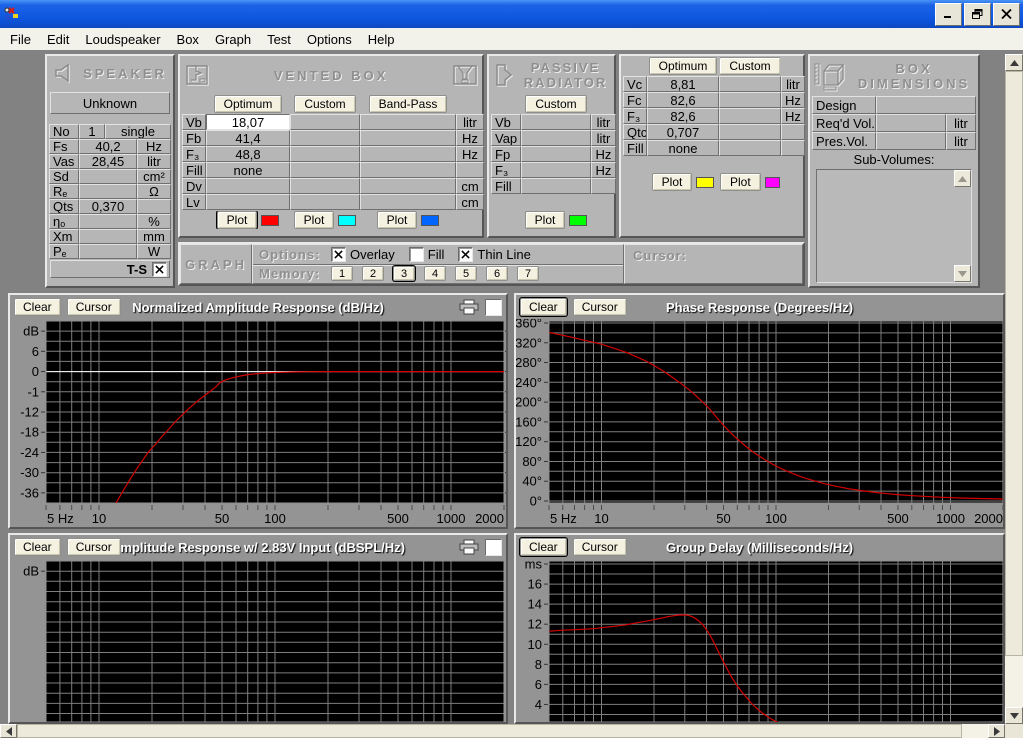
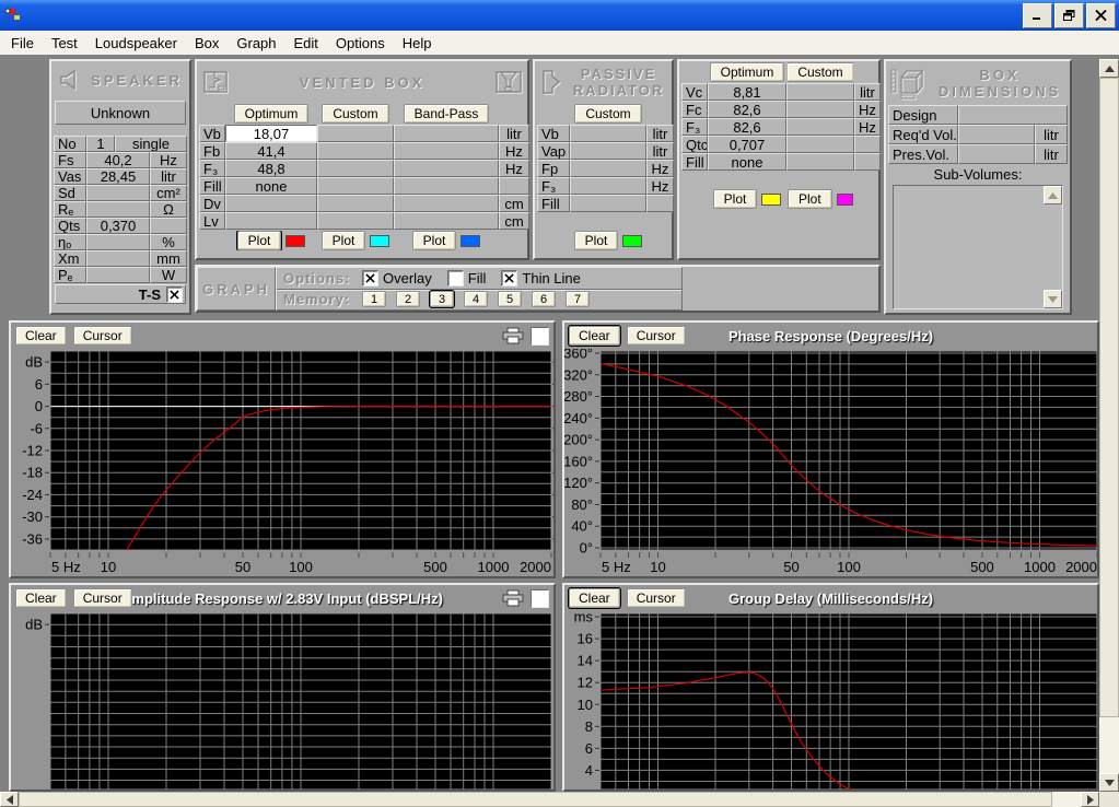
  File
- Edit
+ Test
  Loudspeaker
  Box
  Graph
- Test
+ Edit
  Options
  Help
  SPEAKER
  Unknown
  No
  1
  single
  Fs
  40,2
  Hz
  Vas
  28,45
  litr
  Sd
  cm²
  Rₑ
  Ω
  Qts
  0,370
  ηₒ
  %
  Xm
  mm
  Pₑ
  W
  T-S
  VENTED BOX
  Optimum
  Custom
  Band-Pass
  Vb
  18,07
  litr
  Fb
  41,4
  Hz
  F₃
  48,8
  Hz
  Fill
  none
  Dv
  cm
  Lv
  cm
  Plot
  Plot
  Plot
  PASSIVE RADIATOR
  Custom
  Vb
  litr
  Vap
  litr
  Fp
  Hz
  F₃
  Hz
  Fill
  Plot
  Optimum
  Custom
  Vc
  8,81
  litr
  Fc
  82,6
  Hz
  F₃
  82,6
  Hz
  Qtc
  0,707
  Fill
  none
  Plot
  Plot
  BOX
  DIMENSIONS
  Design
  Req'd Vol.
  litr
  Pres.Vol.
  litr
  Sub-Volumes:
  GRAPH
  Options:
  Overlay
  Fill
  Thin Line
  Memory:
  1
  2
  3
  4
  5
  6
  7
- Cursor:
- Normalized Amplitude Response (dB/Hz)
  Clear
  Cursor
  dB
  6
  0
- -1
+ -6
  -12
  -18
  -24
  -30
  -36
  5 Hz
  10
  50
  100
  500
  1000
  2000
  Phase Response (Degrees/Hz)
  Clear
  Cursor
  360°
  320°
  280°
  240°
  200°
  160°
  120°
  80°
  40°
  0°
  5 Hz
  10
  50
  100
  500
  1000
  2000
  mplitude Response w/ 2.83V Input (dBSPL/Hz)
  Clear
  Cursor
  dB
  Group Delay (Milliseconds/Hz)
  Clear
  Cursor
  ms
  16
  14
  12
  10
  8
  6
  4
